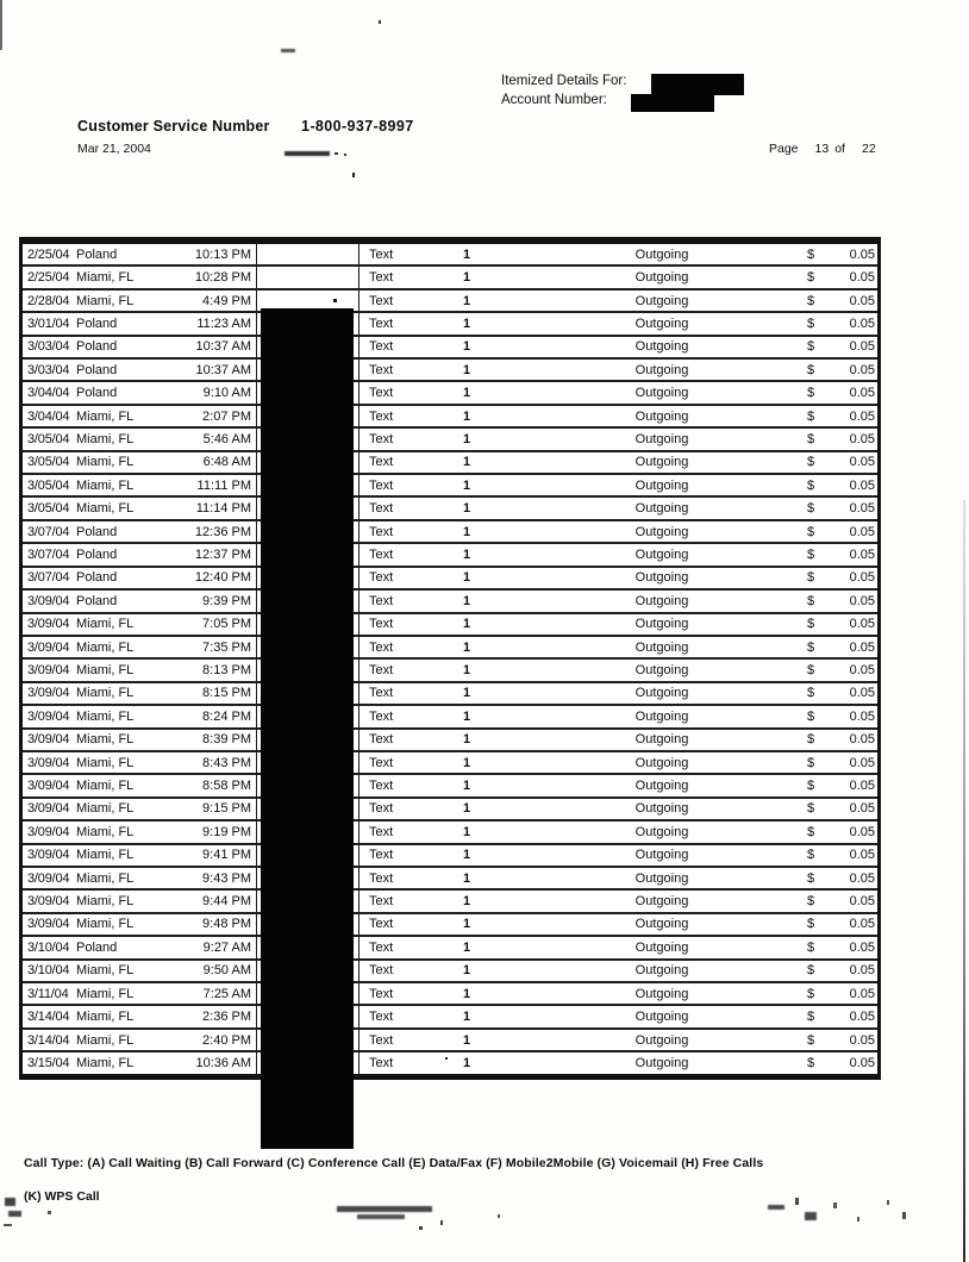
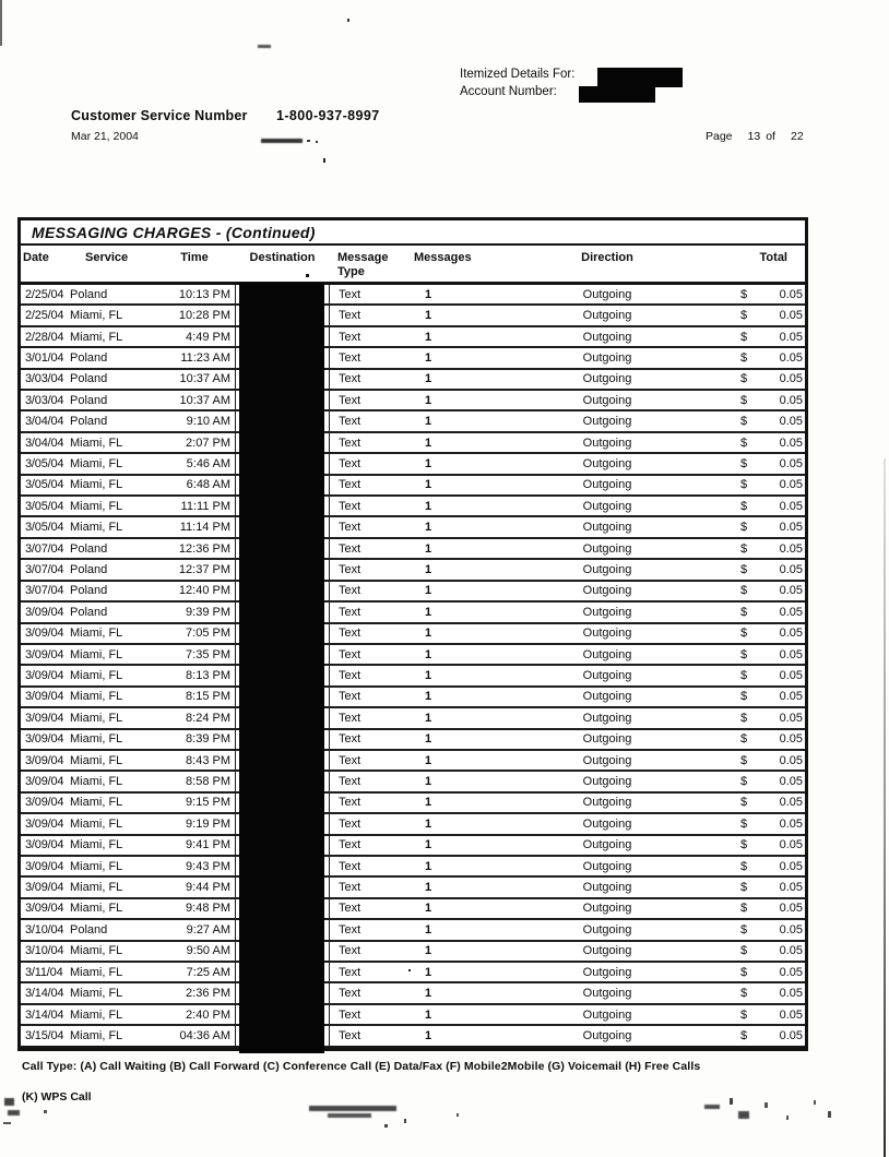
  Itemized Details For:
  Account Number:
  Customer Service Number
  1-800-937-8997
  Mar 21, 2004
  Page
  13
  of
  22
+ MESSAGING CHARGES - (Continued)
+ Date
+ Service
+ Time
+ Destination
+ Message Type
+ Messages
+ Direction
+ Total
  2/25/04
  Poland
  10:13 PM
  Text
  1
  Outgoing
  $
  0.05
  2/25/04
  Miami, FL
  10:28 PM
  Text
  1
  Outgoing
  $
  0.05
  2/28/04
  Miami, FL
  4:49 PM
  Text
  1
  Outgoing
  $
  0.05
  3/01/04
  Poland
  11:23 AM
  Text
  1
  Outgoing
  $
  0.05
  3/03/04
  Poland
  10:37 AM
  Text
  1
  Outgoing
  $
  0.05
  3/03/04
  Poland
  10:37 AM
  Text
  1
  Outgoing
  $
  0.05
  3/04/04
  Poland
  9:10 AM
  Text
  1
  Outgoing
  $
  0.05
  3/04/04
  Miami, FL
  2:07 PM
  Text
  1
  Outgoing
  $
  0.05
  3/05/04
  Miami, FL
  5:46 AM
  Text
  1
  Outgoing
  $
  0.05
  3/05/04
  Miami, FL
  6:48 AM
  Text
  1
  Outgoing
  $
  0.05
  3/05/04
  Miami, FL
  11:11 PM
  Text
  1
  Outgoing
  $
  0.05
  3/05/04
  Miami, FL
  11:14 PM
  Text
  1
  Outgoing
  $
  0.05
  3/07/04
  Poland
  12:36 PM
  Text
  1
  Outgoing
  $
  0.05
  3/07/04
  Poland
  12:37 PM
  Text
  1
  Outgoing
  $
  0.05
  3/07/04
  Poland
  12:40 PM
  Text
  1
  Outgoing
  $
  0.05
  3/09/04
  Poland
  9:39 PM
  Text
  1
  Outgoing
  $
  0.05
  3/09/04
  Miami, FL
  7:05 PM
  Text
  1
  Outgoing
  $
  0.05
  3/09/04
  Miami, FL
  7:35 PM
  Text
  1
  Outgoing
  $
  0.05
  3/09/04
  Miami, FL
  8:13 PM
  Text
  1
  Outgoing
  $
  0.05
  3/09/04
  Miami, FL
  8:15 PM
  Text
  1
  Outgoing
  $
  0.05
  3/09/04
  Miami, FL
  8:24 PM
  Text
  1
  Outgoing
  $
  0.05
  3/09/04
  Miami, FL
  8:39 PM
  Text
  1
  Outgoing
  $
  0.05
  3/09/04
  Miami, FL
  8:43 PM
  Text
  1
  Outgoing
  $
  0.05
  3/09/04
  Miami, FL
  8:58 PM
  Text
  1
  Outgoing
  $
  0.05
  3/09/04
  Miami, FL
  9:15 PM
  Text
  1
  Outgoing
  $
  0.05
  3/09/04
  Miami, FL
  9:19 PM
  Text
  1
  Outgoing
  $
  0.05
  3/09/04
  Miami, FL
  9:41 PM
  Text
  1
  Outgoing
  $
  0.05
  3/09/04
  Miami, FL
  9:43 PM
  Text
  1
  Outgoing
  $
  0.05
  3/09/04
  Miami, FL
  9:44 PM
  Text
  1
  Outgoing
  $
  0.05
  3/09/04
  Miami, FL
  9:48 PM
  Text
  1
  Outgoing
  $
  0.05
  3/10/04
  Poland
  9:27 AM
  Text
  1
  Outgoing
  $
  0.05
  3/10/04
  Miami, FL
  9:50 AM
  Text
  1
  Outgoing
  $
  0.05
  3/11/04
  Miami, FL
  7:25 AM
  Text
  1
  Outgoing
  $
  0.05
  3/14/04
  Miami, FL
  2:36 PM
  Text
  1
  Outgoing
  $
  0.05
  3/14/04
  Miami, FL
  2:40 PM
  Text
  1
  Outgoing
  $
  0.05
  3/15/04
  Miami, FL
- 10:36 AM
+ 04:36 AM
  Text
  1
  Outgoing
  $
  0.05
  Call Type: (A) Call Waiting (B) Call Forward (C) Conference Call (E) Data/Fax (F) Mobile2Mobile (G) Voicemail (H) Free Calls
  (K) WPS Call
